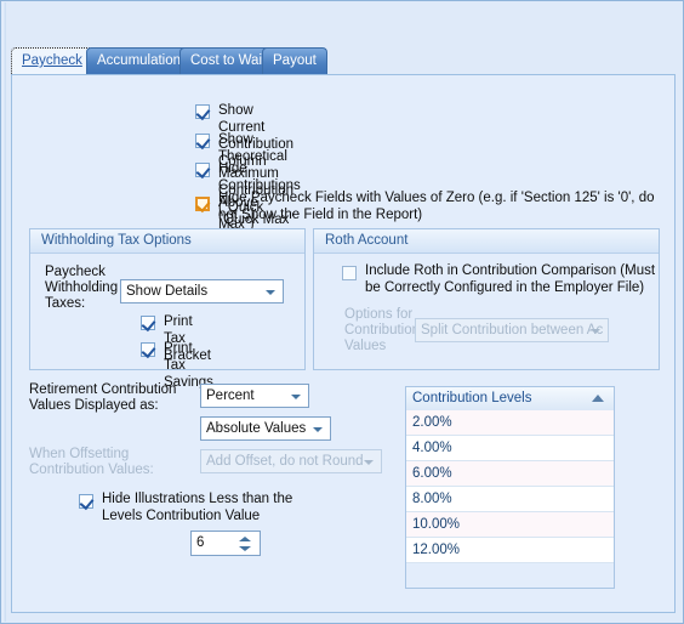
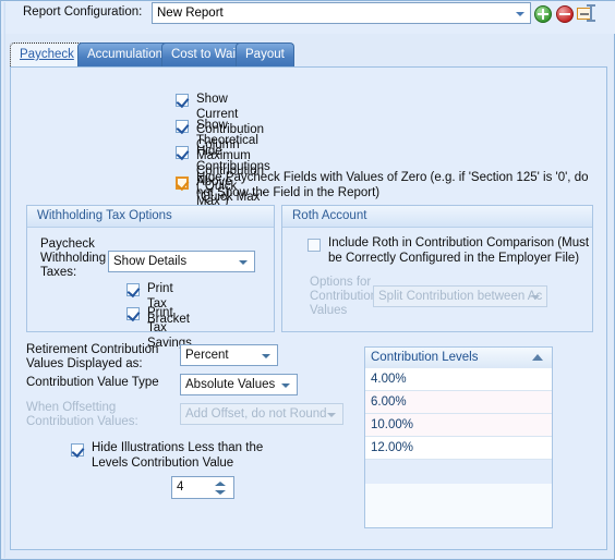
+ Report Configuration:
+ New Report
  Paycheck
  Accumulation
  Cost to Wai
  Payout
  Show Current Contribution Column
  Show Theoretical Maximum Contribution ("Quick Max")
  Hide Contributions Above "Quick Max"
  Hide Paycheck Fields with Values of Zero (e.g. if 'Section 125' is '0', do not Show the Field in the Report)
  Withholding Tax Options
  Paycheck Withholding Taxes:
  Show Details
  Print Tax Bracket
  Print Tax Savings
  Roth Account
  Include Roth in Contribution Comparison (Must be Correctly Configured in the Employer File)
  Options for Contributio Values
  Split Contribution between Ac
  Retirement Contribution Values Displayed as:
  Percent
+ Contribution Value Type
  Absolute Values
  When Offsetting Contribution Values:
  Add Offset, do not Round
  Hide Illustrations Less than the Levels Contribution Value
- 6
+ 4
  Contribution Levels
- 2.00%
  4.00%
  6.00%
- 8.00%
  10.00%
  12.00%
